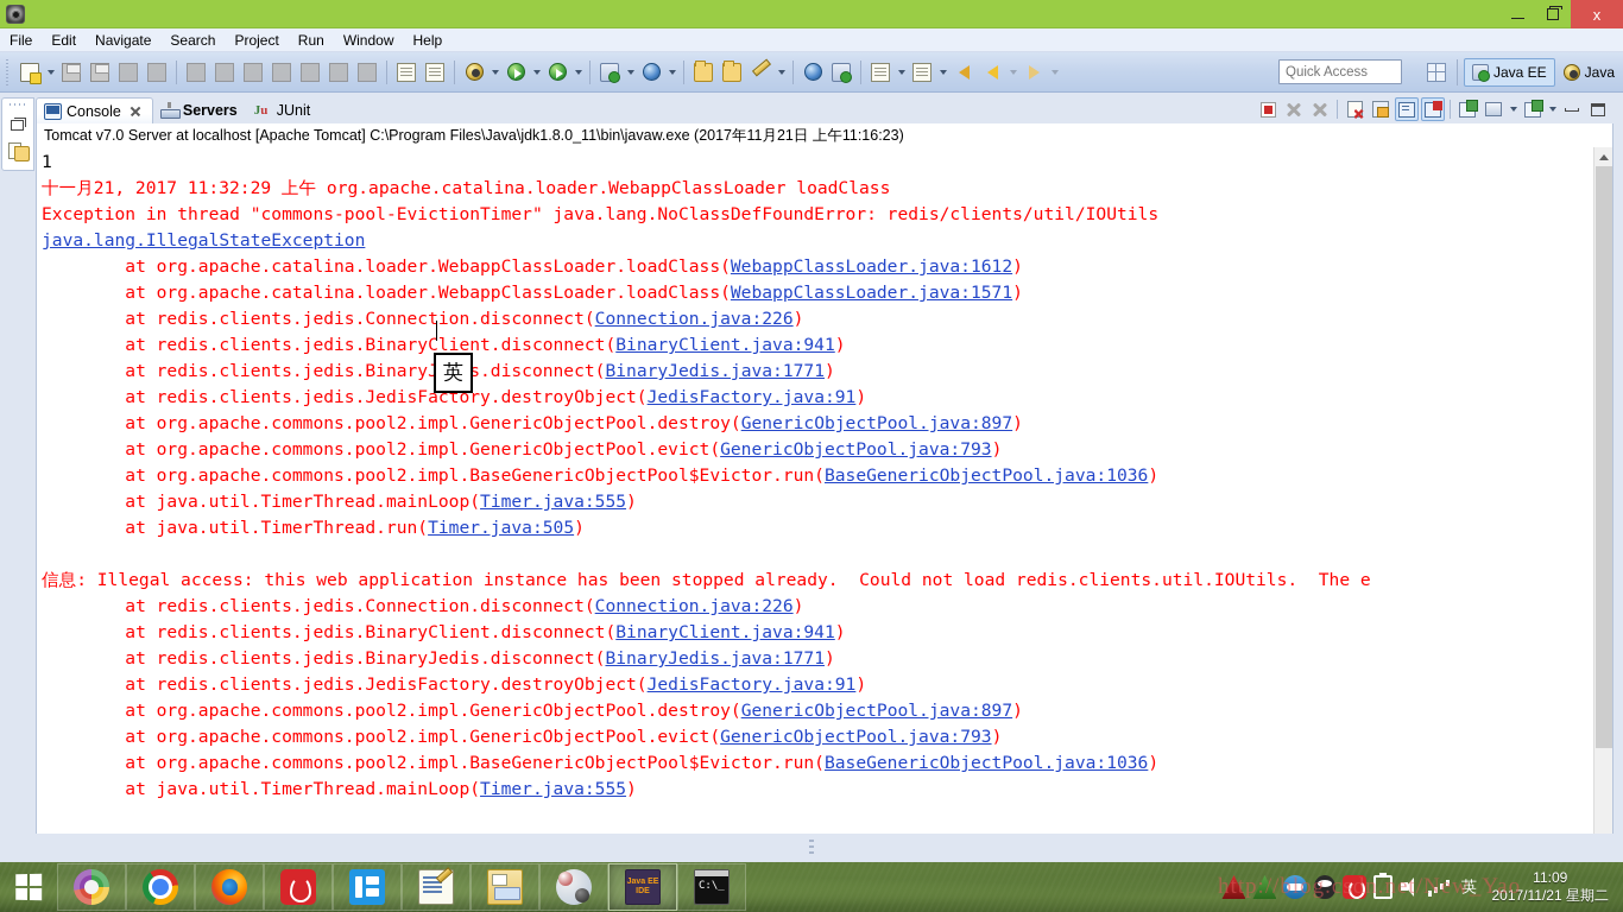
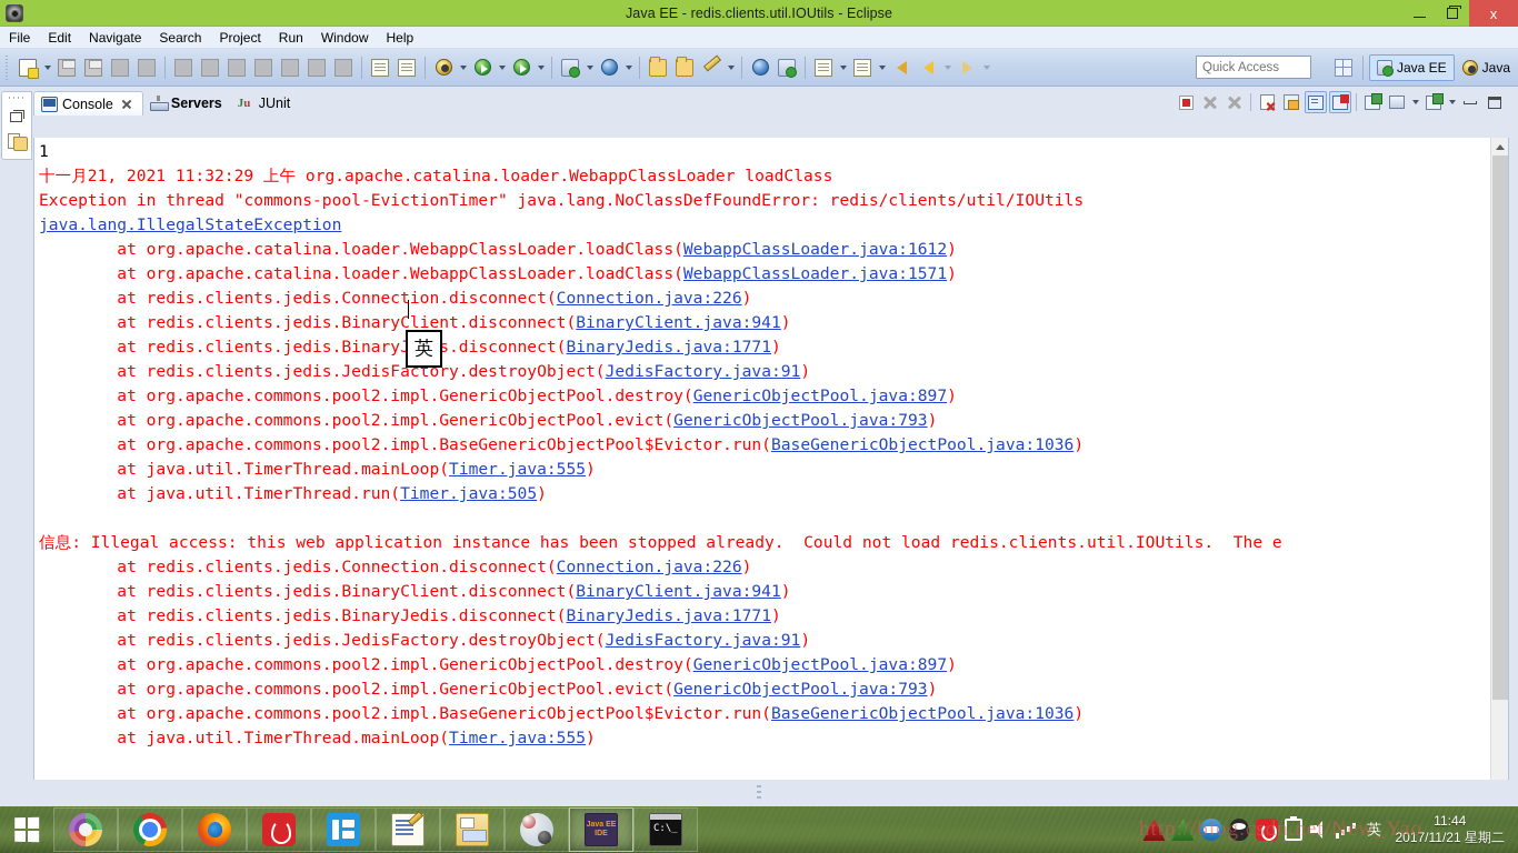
+ Java EE - redis.clients.util.IOUtils - Eclipse
  x
  File
  Edit
  Navigate
  Search
  Project
  Run
  Window
  Help
  Quick Access
  Java EE
  Java
  Console
  Servers
  Ju
  JUnit
- Tomcat v7.0 Server at localhost [Apache Tomcat] C:\Program Files\Java\jdk1.8.0_11\bin\javaw.exe (2017年11月21日 上午11:16:23)
  1
- 十一月21, 2017 11:32:29 上午 org.apache.catalina.loader.WebappClassLoader loadClass
+ 十一月21, 2021 11:32:29 上午 org.apache.catalina.loader.WebappClassLoader loadClass
  Exception in thread "commons-pool-EvictionTimer" java.lang.NoClassDefFoundError: redis/clients/util/IOUtils
  java.lang.IllegalStateException
  at org.apache.catalina.loader.WebappClassLoader.loadClass(WebappClassLoader.java:1612)
  at org.apache.catalina.loader.WebappClassLoader.loadClass(WebappClassLoader.java:1571)
  at redis.clients.jedis.Connection.disconnect(Connection.java:226)
  at redis.clients.jedis.BinaryClient.disconnect(BinaryClient.java:941)
  at redis.clients.jedis.Binarys.disconnect(BinaryJedis.java:1771)
  at redis.clients.jedis.JedisFactory.destroyObject(JedisFactory.java:91)
  at org.apache.commons.pool2.impl.GenericObjectPool.destroy(GenericObjectPool.java:897)
  at org.apache.commons.pool2.impl.GenericObjectPool.evict(GenericObjectPool.java:793)
  at org.apache.commons.pool2.impl.BaseGenericObjectPool$Evictor.run(BaseGenericObjectPool.java:1036)
  at java.util.TimerThread.mainLoop(Timer.java:555)
  at java.util.TimerThread.run(Timer.java:505)
  信息: Illegal access: this web application instance has been stopped already. Could not load redis.clients.util.IOUtils. The e
  at redis.clients.jedis.Connection.disconnect(Connection.java:226)
  at redis.clients.jedis.BinaryClient.disconnect(BinaryClient.java:941)
  at redis.clients.jedis.BinaryJedis.disconnect(BinaryJedis.java:1771)
  at redis.clients.jedis.JedisFactory.destroyObject(JedisFactory.java:91)
  at org.apache.commons.pool2.impl.GenericObjectPool.destroy(GenericObjectPool.java:897)
  at org.apache.commons.pool2.impl.GenericObjectPool.evict(GenericObjectPool.java:793)
  at org.apache.commons.pool2.impl.BaseGenericObjectPool$Evictor.run(BaseGenericObjectPool.java:1036)
  at java.util.TimerThread.mainLoop(Timer.java:555)
  英
  英
- 11:09
+ 11:44
  2017/11/21 星期二
  http://blog.csdn.net/New_Yao
